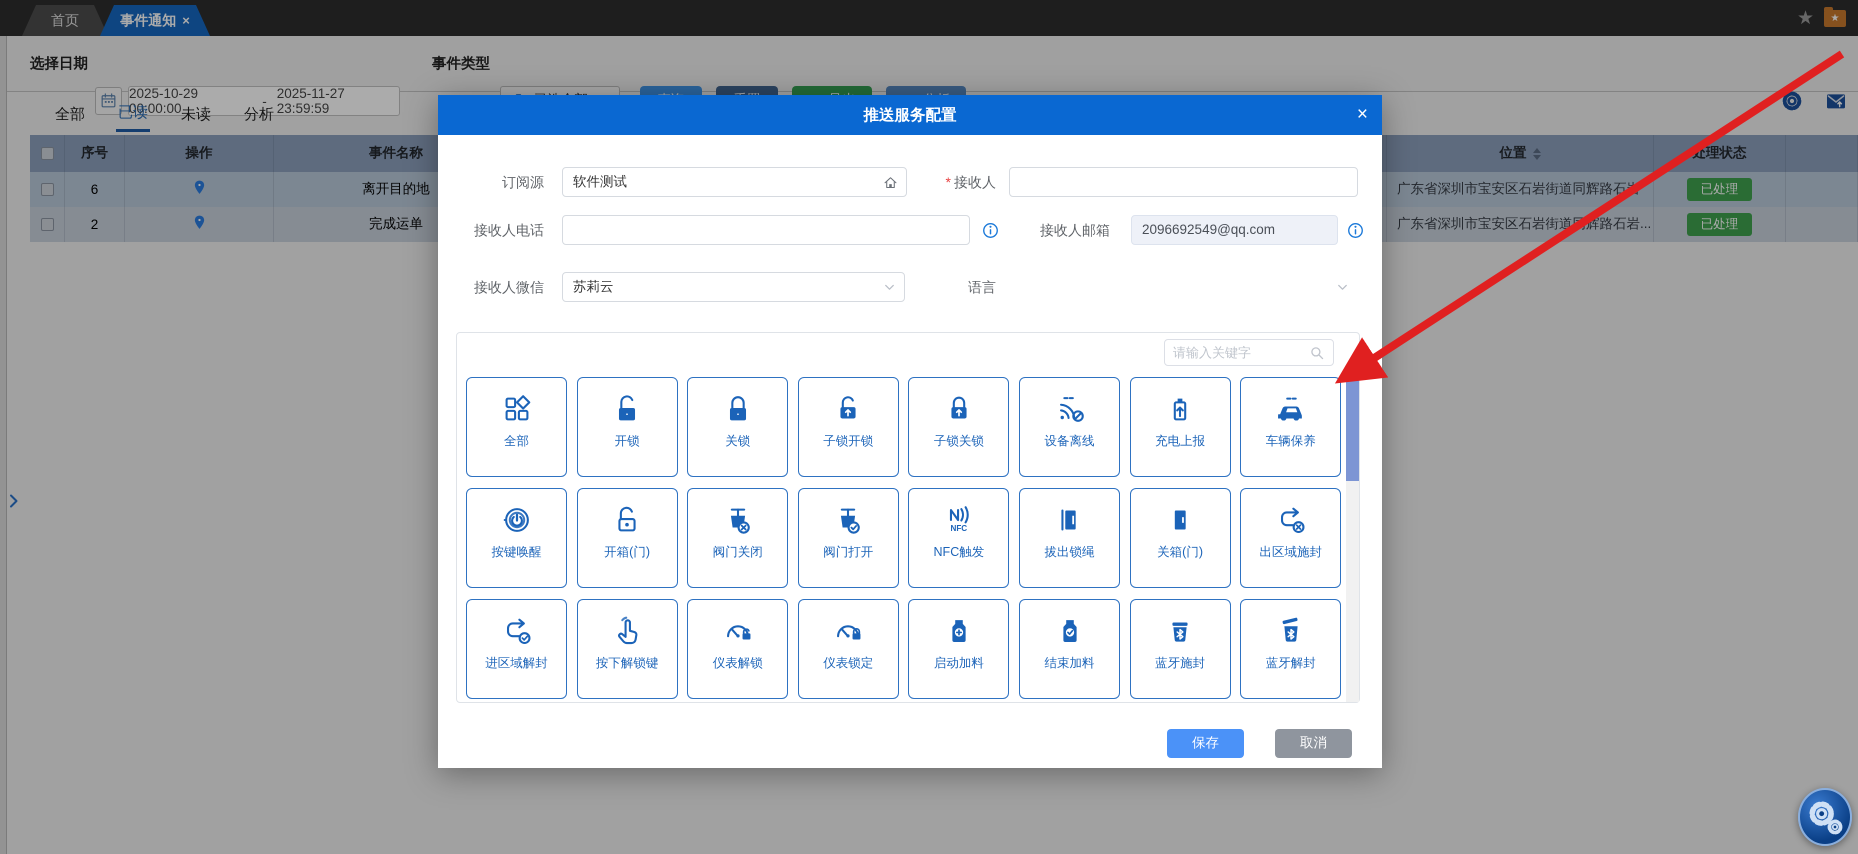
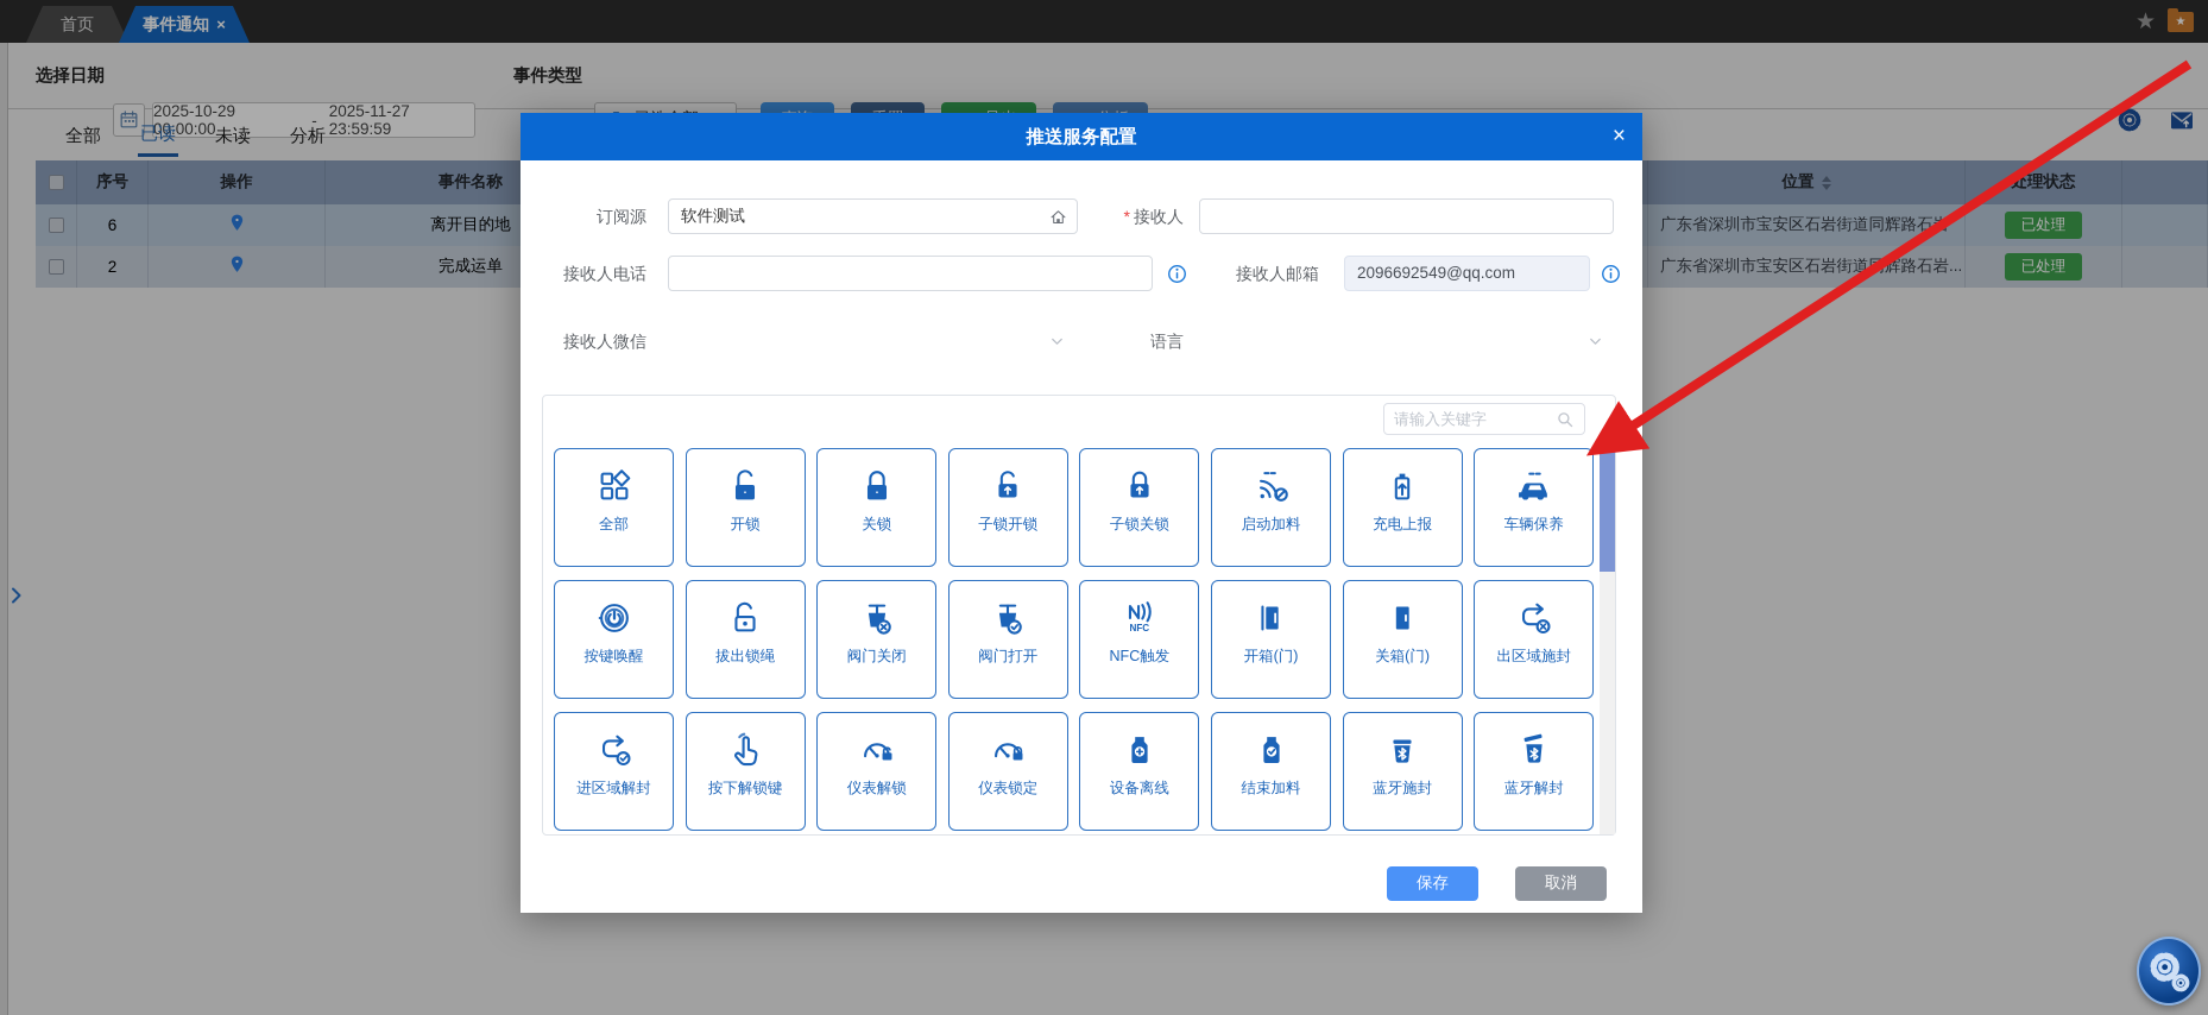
  首页
  事件通知 ×
  ★
  ★
  选择日期
  2025-10-29 00:00:00
  -
  2025-11-27 23:59:59
  事件类型
  全部
  已读
  未读
  分析
  序号
  操作
  事件名称
  位置
  处理状态
  6
  离开目的地
  广东省深圳市宝安区石岩街道同辉路石
  已处理
  2
  完成运单
  广东省深圳市宝安区石岩街道辉路石岩...
  已处理
  推送服务配置
  ×
  订阅源
  软件测试
  * 接收人
  接收人电话
  接收人邮箱
  2096692549@qq.com
  接收人微信
- 苏莉云
  语言
  请输入关键字
  全部
  开锁
  关锁
  子锁开锁
  子锁关锁
- 设备离线
+ 启动加料
  充电上报
  车辆保养
  按键唤醒
- 开箱(门)
+ 拔出锁绳
  阀门关闭
  阀门打开
  NFC
  NFC触发
- 拔出锁绳
+ 开箱(门)
  关箱(门)
  出区域施封
  进区域解封
  按下解锁键
  仪表解锁
  仪表锁定
- 启动加料
+ 设备离线
  结束加料
  蓝牙施封
  蓝牙解封
  保存
  取消
